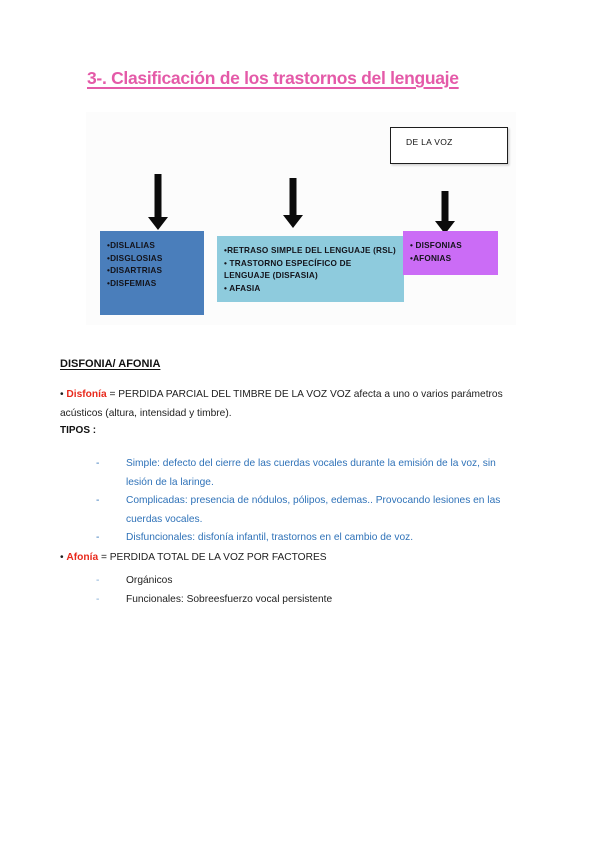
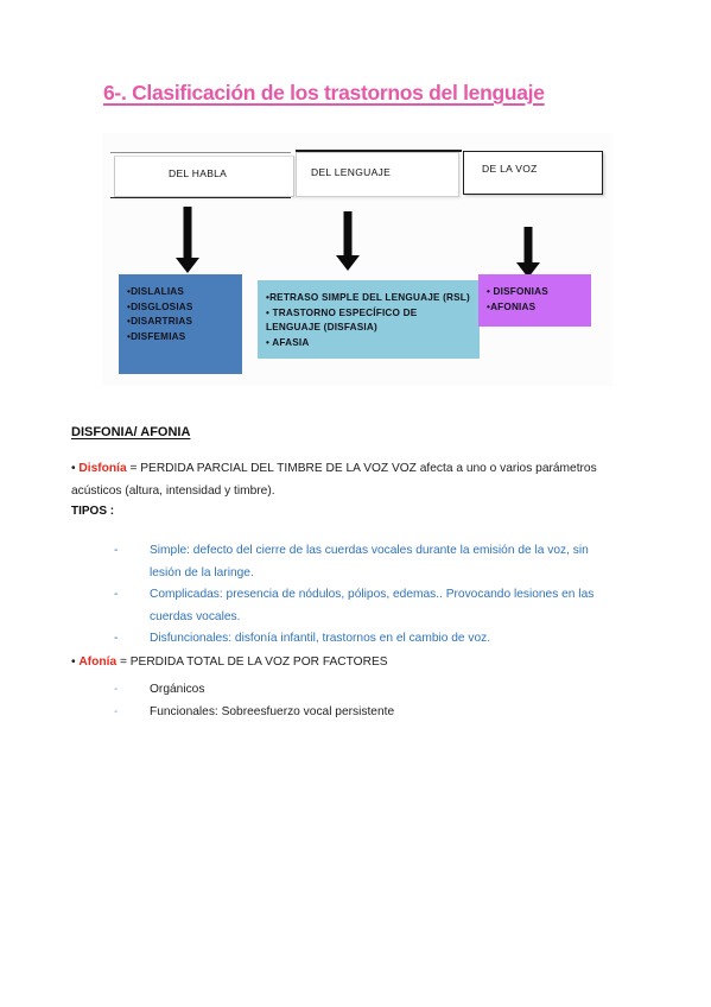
- 3-. Clasificación de los trastornos del lenguaje
+ 6-. Clasificación de los trastornos del lenguaje
+ DEL HABLA
+ DEL LENGUAJE
  DE LA VOZ
  •DISLALIAS
  •DISGLOSIAS
  •DISARTRIAS
  •DISFEMIAS
  •RETRASO SIMPLE DEL LENGUAJE (RSL)
  • TRASTORNO ESPECÍFICO DE LENGUAJE (DISFASIA)
  • AFASIA
  • DISFONIAS
  •AFONIAS
  DISFONIA/ AFONIA
  • Disfonía = PERDIDA PARCIAL DEL TIMBRE DE LA VOZ VOZ afecta a uno o varios parámetros acústicos (altura, intensidad y timbre).
  TIPOS :
  -
  Simple: defecto del cierre de las cuerdas vocales durante la emisión de la voz, sin lesión de la laringe.
  -
  Complicadas: presencia de nódulos, pólipos, edemas.. Provocando lesiones en las cuerdas vocales.
  -
  Disfuncionales: disfonía infantil, trastornos en el cambio de voz.
  • Afonía = PERDIDA TOTAL DE LA VOZ POR FACTORES
  -
  Orgánicos
  -
  Funcionales: Sobreesfuerzo vocal persistente
